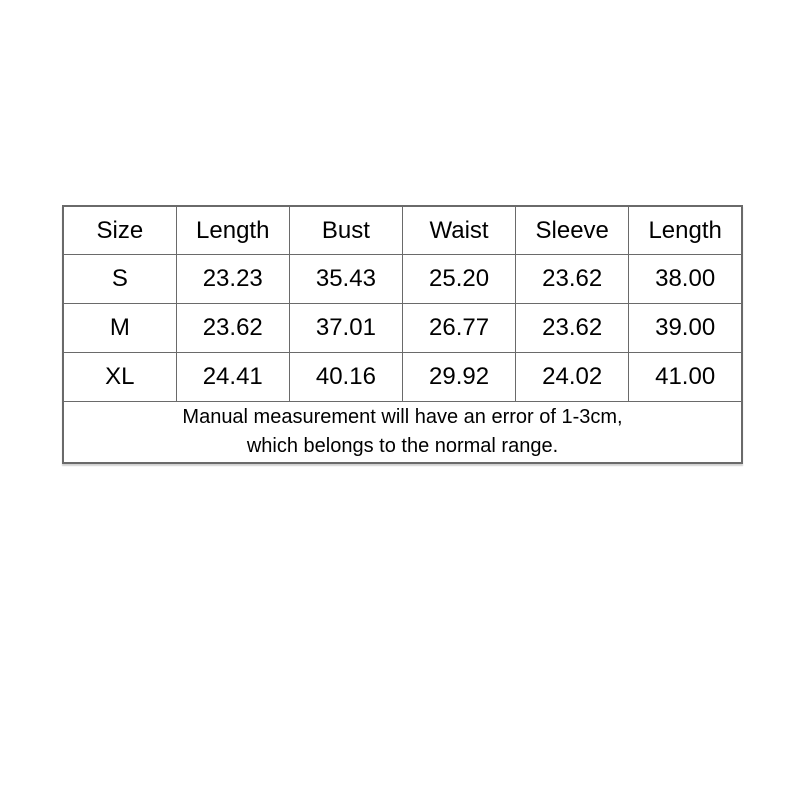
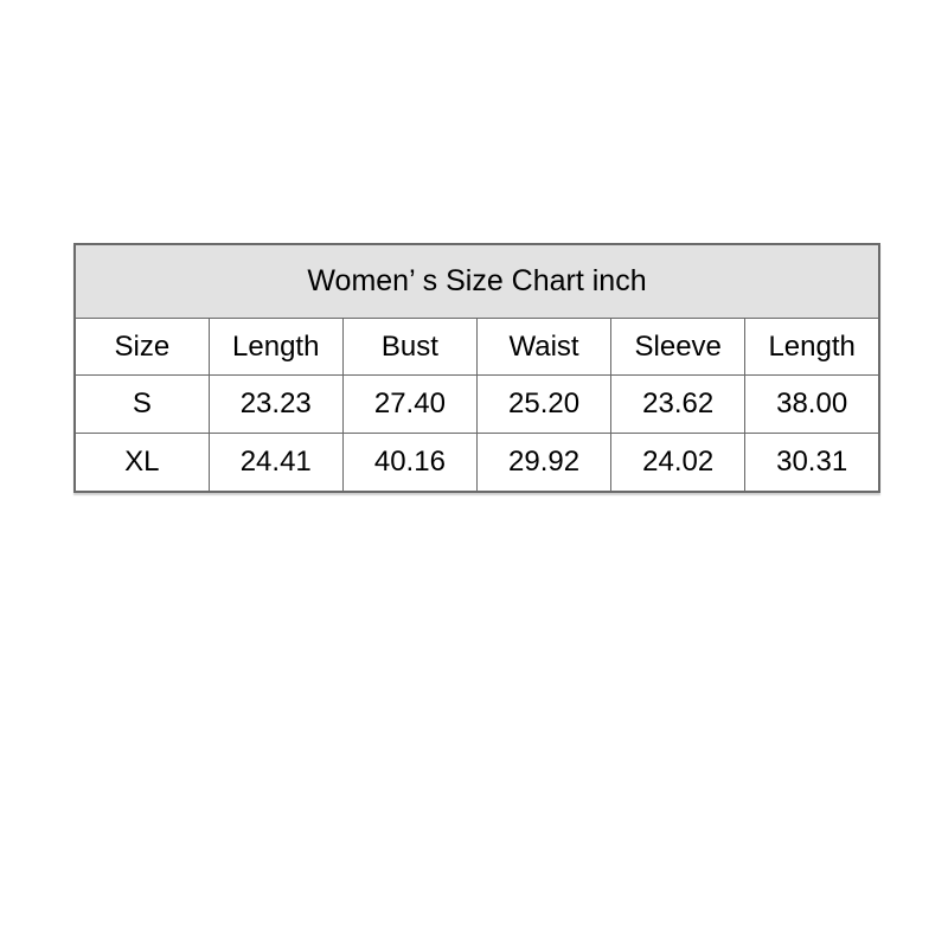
+ Women’ s Size Chart inch
  Size	Length	Bust	Waist	Sleeve	Length
- S	23.23	35.43	25.20	23.62	38.00
+ S	23.23	27.40	25.20	23.62	38.00
- M	23.62	37.01	26.77	23.62	39.00
- XL	24.41	40.16	29.92	24.02	41.00
+ XL	24.41	40.16	29.92	24.02	30.31
- Manual measurement will have an error of 1-3cm, which belongs to the normal range.
